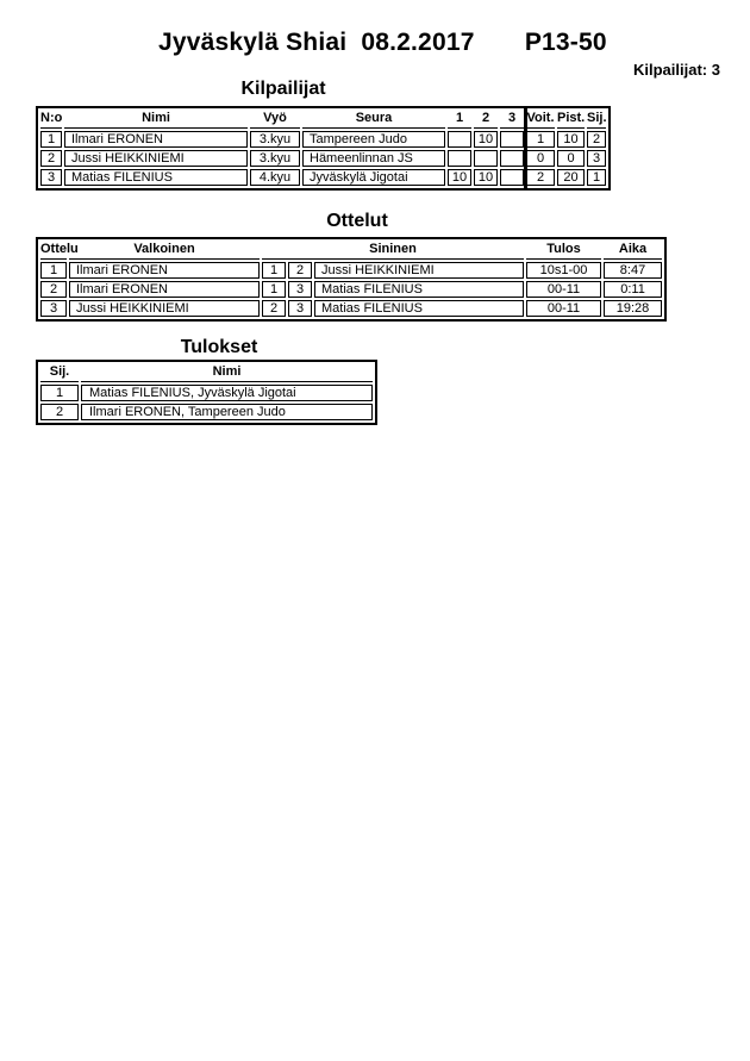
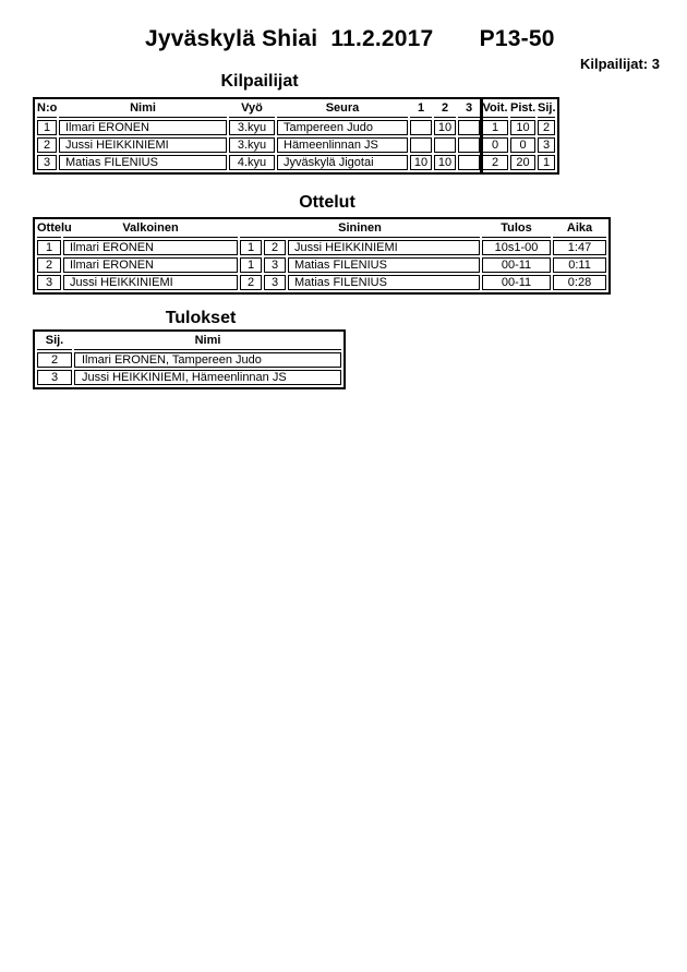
- Jyväskylä Shiai 08.2.2017 P13-50
+ Jyväskylä Shiai 11.2.2017 P13-50
  Kilpailijat: 3
  Kilpailijat
  N:o	Nimi	Vyö	Seura	1	2	3	Voit.	Pist.	Sij.
  1	Ilmari ERONEN	3.kyu	Tampereen Judo		10		1	10	2
  2	Jussi HEIKKINIEMI	3.kyu	Hämeenlinnan JS				0	0	3
  3	Matias FILENIUS	4.kyu	Jyväskylä Jigotai	10	10		2	20	1
  Ottelut
  Ottelu	Valkoinen	Sininen	Tulos	Aika
- 1	Ilmari ERONEN	1	2	Jussi HEIKKINIEMI	10s1-00	8:47
+ 1	Ilmari ERONEN	1	2	Jussi HEIKKINIEMI	10s1-00	1:47
  2	Ilmari ERONEN	1	3	Matias FILENIUS	00-11	0:11
- 3	Jussi HEIKKINIEMI	2	3	Matias FILENIUS	00-11	19:28
+ 3	Jussi HEIKKINIEMI	2	3	Matias FILENIUS	00-11	0:28
  Tulokset
  Sij.	Nimi
- 1	Matias FILENIUS, Jyväskylä Jigotai
  2	Ilmari ERONEN, Tampereen Judo
+ 3	Jussi HEIKKINIEMI, Hämeenlinnan JS
